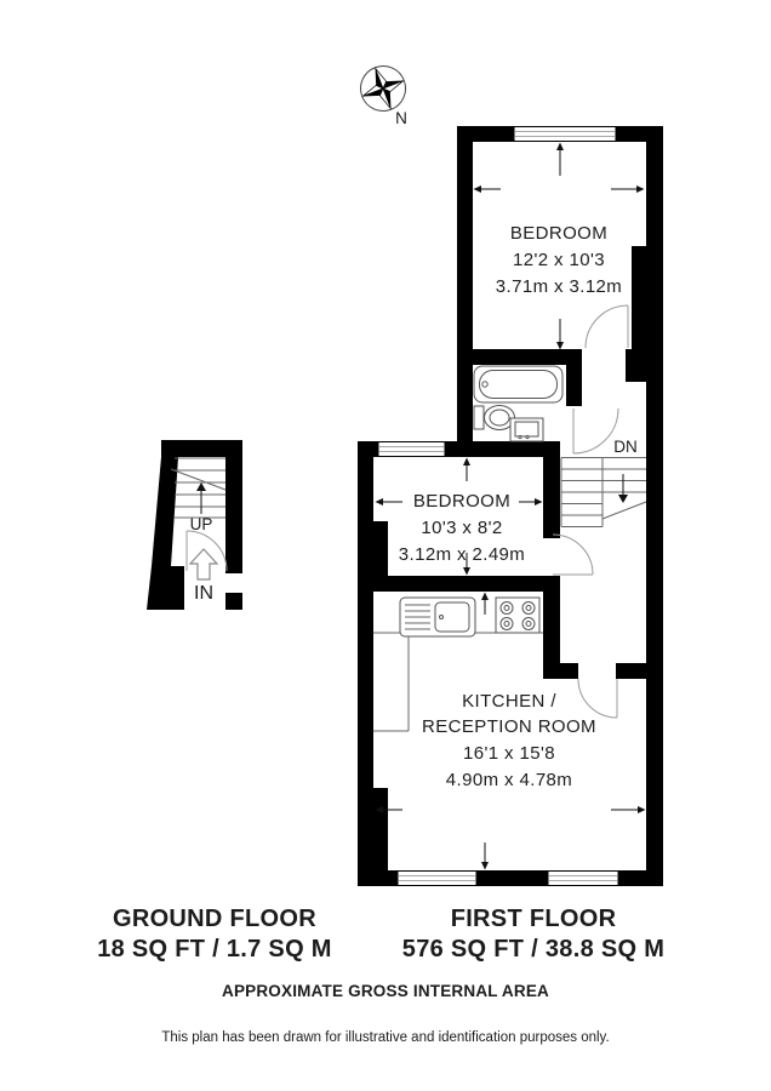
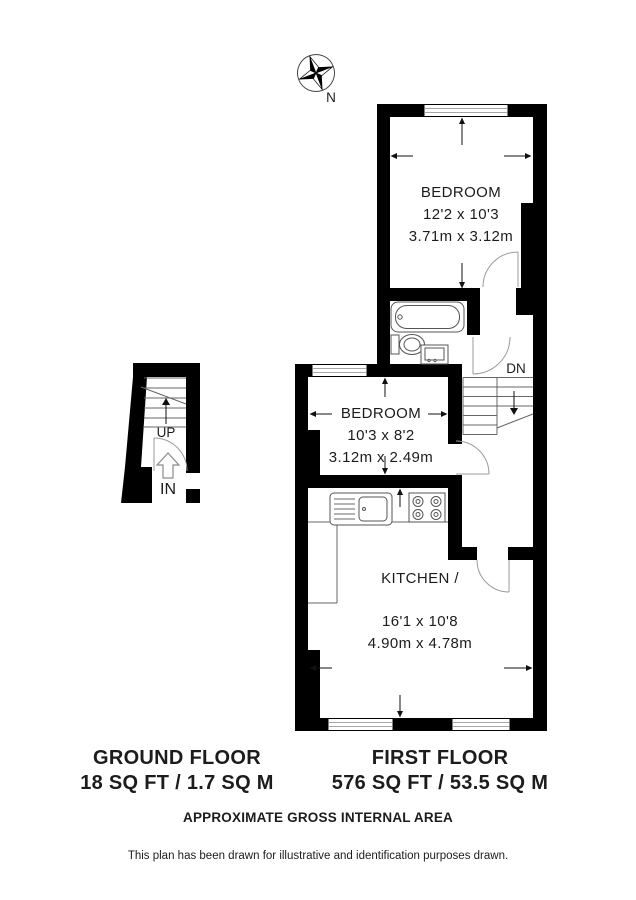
  N
  DN
  BEDROOM
  12'2 x 10'3
  3.71m x 3.12m
  BEDROOM
  10'3 x 8'2
  3.12m x 2.49m
  KITCHEN /
- RECEPTION ROOM
- 16'1 x 15'8
+ 16'1 x 10'8
  4.90m x 4.78m
  UP
  IN
  GROUND FLOOR
  18 SQ FT / 1.7 SQ M
  FIRST FLOOR
- 576 SQ FT / 38.8 SQ M
+ 576 SQ FT / 53.5 SQ M
  APPROXIMATE GROSS INTERNAL AREA
- This plan has been drawn for illustrative and identification purposes only.
+ This plan has been drawn for illustrative and identification purposes drawn.
